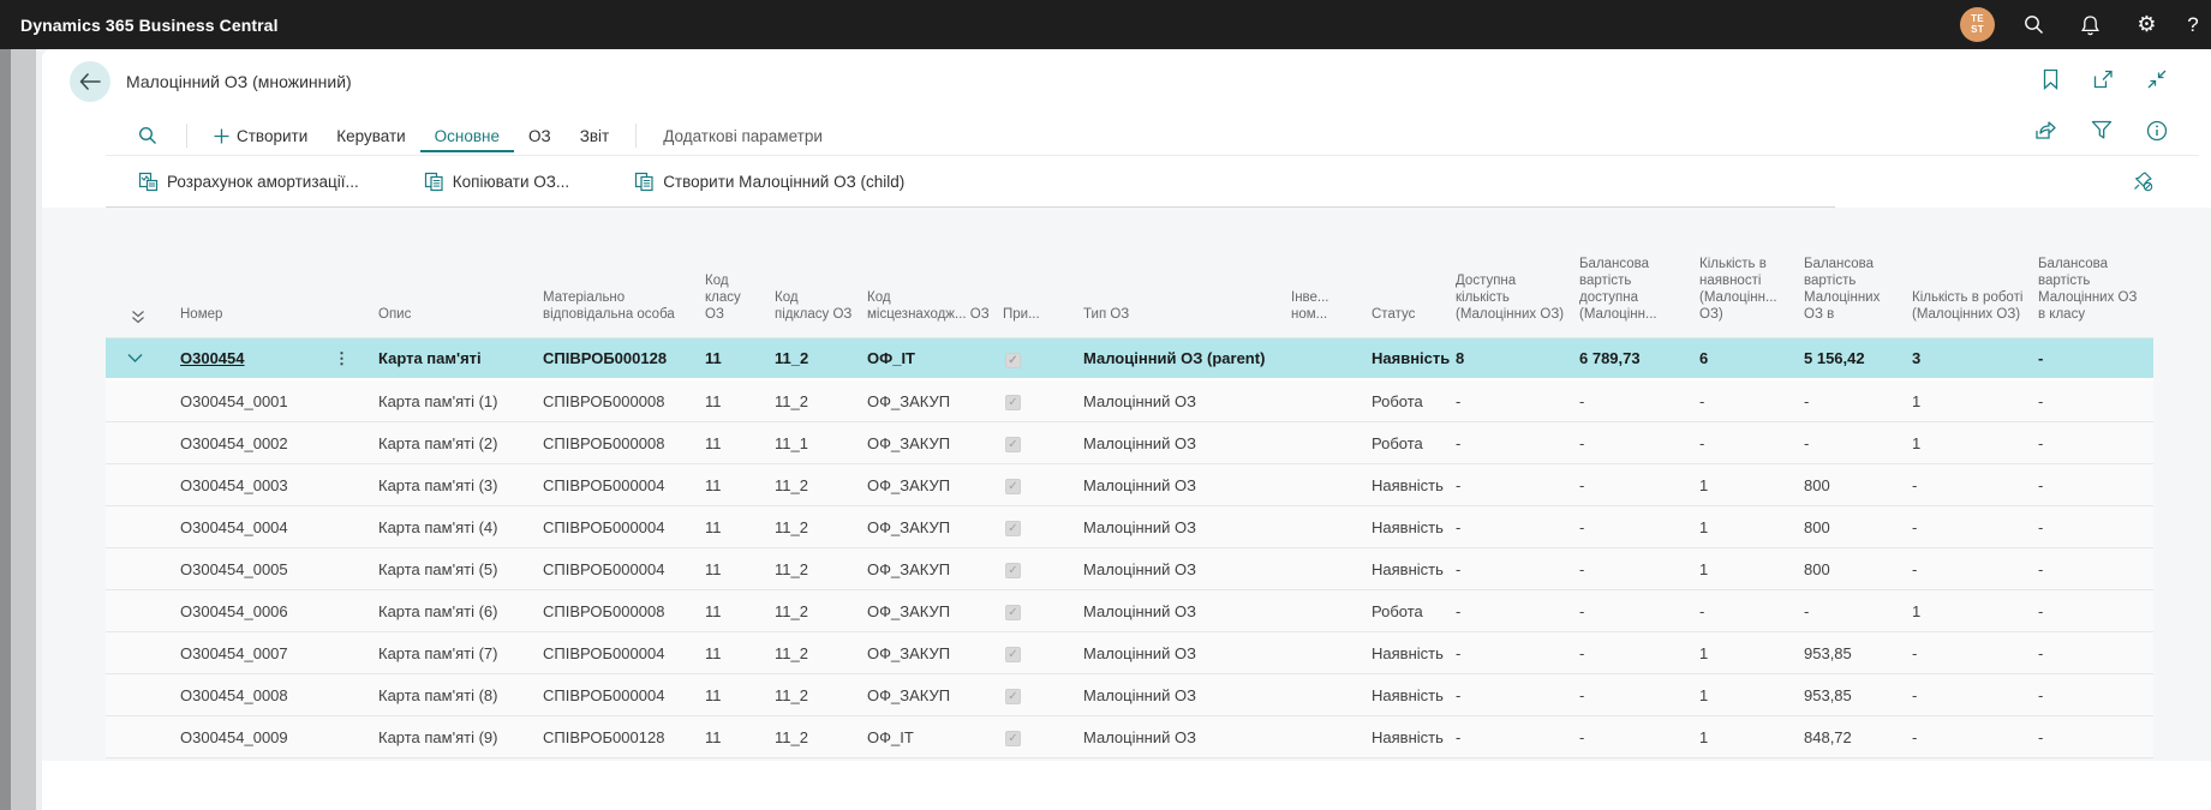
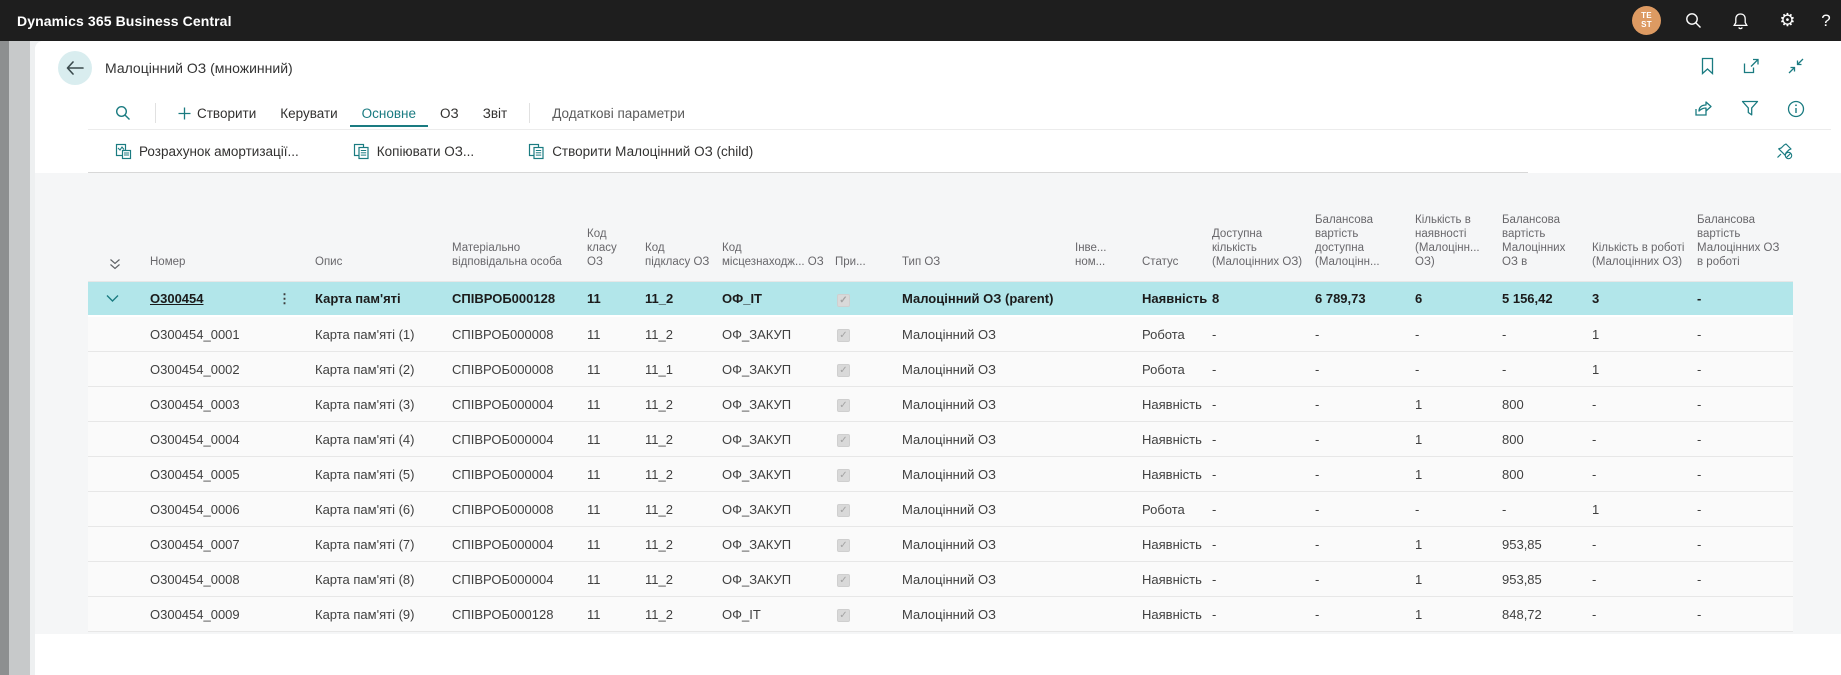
  Dynamics 365 Business Central
  TE
  ST
  ⚙
  ?
  Малоцінний ОЗ (множинний)
  Створити
  Керувати
  Основне
  ОЗ
  Звіт
  Додаткові параметри
  Розрахунок амортизації...
  Копіювати ОЗ...
  Створити Малоцінний ОЗ (child)
  Номер
  Опис
  Матеріально відповідальна особа
  Код класу ОЗ
  Код підкласу ОЗ
  Код місцезнаходж... ОЗ
  При...
  Тип ОЗ
  Інве... ном...
  Статус
  Доступна кількість (Малоцінних ОЗ)
  Балансова вартість доступна (Малоцінн...
  Кількість в наявності (Малоцінн... ОЗ)
  Балансова вартість Малоцінних ОЗ в
  Кількість в роботі (Малоцінних ОЗ)
- Балансова вартість Малоцінних ОЗ в класу
+ Балансова вартість Малоцінних ОЗ в роботі
  О300454
  ⋮
  Карта пам'яті
  СПІВРОБ000128
  11
  11_2
  ОФ_ІТ
  ✓
  Малоцінний ОЗ (parent)
  Наявність
  8
  6 789,73
  6
  5 156,42
  3
  -
  О300454_0001
  Карта пам'яті (1)
  СПІВРОБ000008
  11
  11_2
  ОФ_ЗАКУП
  ✓
  Малоцінний ОЗ
  Робота
  -
  -
  -
  -
  1
  -
  О300454_0002
  Карта пам'яті (2)
  СПІВРОБ000008
  11
  11_1
  ОФ_ЗАКУП
  ✓
  Малоцінний ОЗ
  Робота
  -
  -
  -
  -
  1
  -
  О300454_0003
  Карта пам'яті (3)
  СПІВРОБ000004
  11
  11_2
  ОФ_ЗАКУП
  ✓
  Малоцінний ОЗ
  Наявність
  -
  -
  1
  800
  -
  -
  О300454_0004
  Карта пам'яті (4)
  СПІВРОБ000004
  11
  11_2
  ОФ_ЗАКУП
  ✓
  Малоцінний ОЗ
  Наявність
  -
  -
  1
  800
  -
  -
  О300454_0005
  Карта пам'яті (5)
  СПІВРОБ000004
  11
  11_2
  ОФ_ЗАКУП
  ✓
  Малоцінний ОЗ
  Наявність
  -
  -
  1
  800
  -
  -
  О300454_0006
  Карта пам'яті (6)
  СПІВРОБ000008
  11
  11_2
  ОФ_ЗАКУП
  ✓
  Малоцінний ОЗ
  Робота
  -
  -
  -
  -
  1
  -
  О300454_0007
  Карта пам'яті (7)
  СПІВРОБ000004
  11
  11_2
  ОФ_ЗАКУП
  ✓
  Малоцінний ОЗ
  Наявність
  -
  -
  1
  953,85
  -
  -
  О300454_0008
  Карта пам'яті (8)
  СПІВРОБ000004
  11
  11_2
  ОФ_ЗАКУП
  ✓
  Малоцінний ОЗ
  Наявність
  -
  -
  1
  953,85
  -
  -
  О300454_0009
  Карта пам'яті (9)
  СПІВРОБ000128
  11
  11_2
  ОФ_ІТ
  ✓
  Малоцінний ОЗ
  Наявність
  -
  -
  1
  848,72
  -
  -
